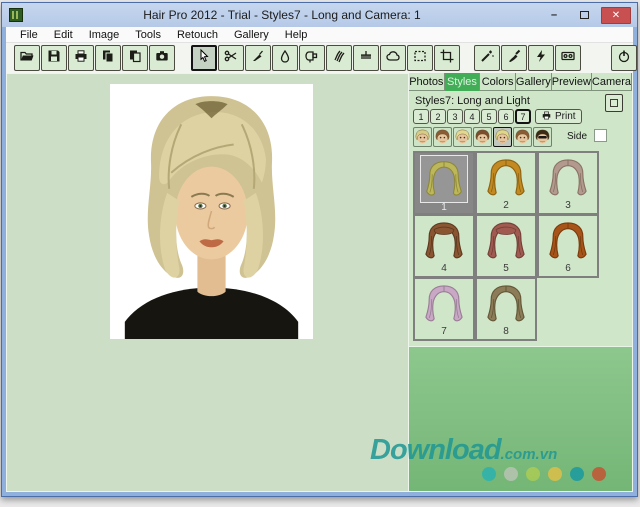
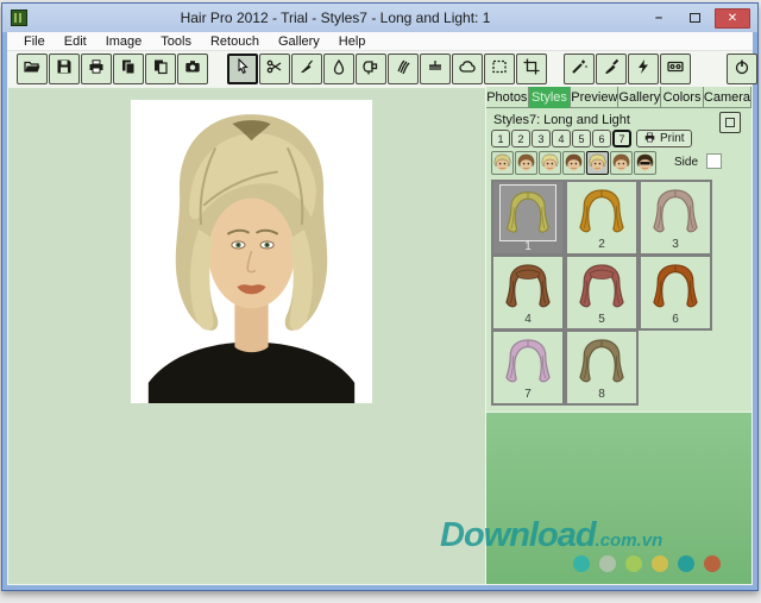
- Hair Pro 2012 - Trial - Styles7 - Long and Camera: 1
+ Hair Pro 2012 - Trial - Styles7 - Long and Light: 1
  –
  ✕
  File
  Edit
  Image
  Tools
  Retouch
  Gallery
  Help
  Photos
  Styles
- Colors
+ Preview
  Gallery
- Preview
+ Colors
  Camera
  Styles7: Long and Light
  1
  2
  3
  4
  5
  6
  7
  Print
  Side
  1
  2
  3
  4
  5
  6
  7
  8
  Download.com.vn
